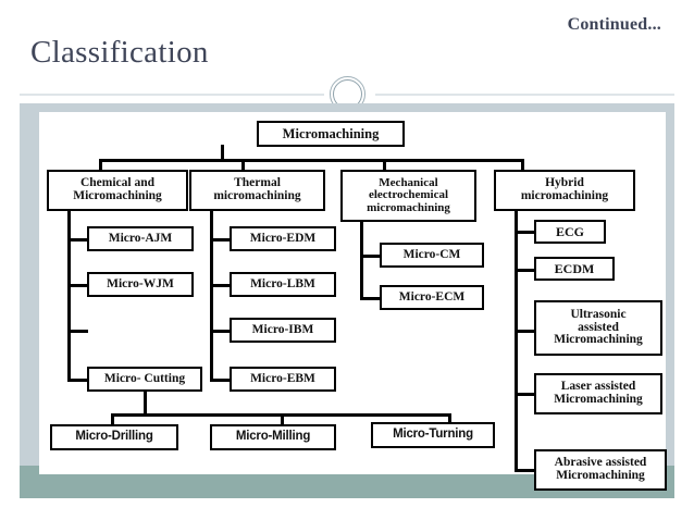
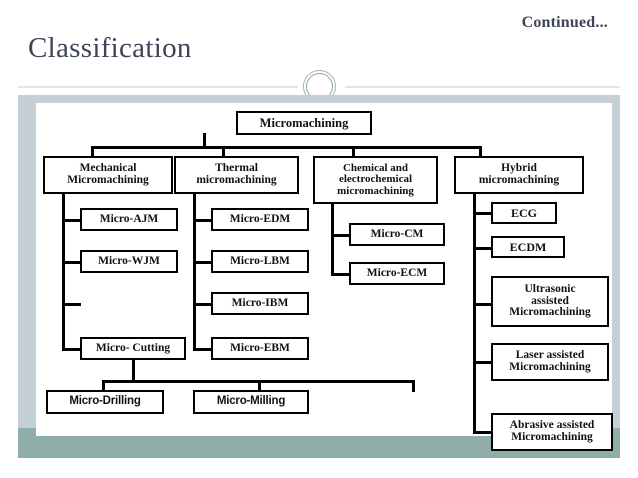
  Continued...
  Classification
  Micromachining
- Chemical and
+ Mechanical
  Micromachining
  Thermal
  micromachining
- Mechanical
+ Chemical and
  electrochemical
  micromachining
  Hybrid
  micromachining
  Micro-AJM
  Micro-WJM
  Micro- Cutting
  Micro-EDM
  Micro-LBM
  Micro-IBM
  Micro-EBM
  Micro-CM
  Micro-ECM
  ECG
  ECDM
  Ultrasonic
  assisted
  Micromachining
  Laser assisted
  Micromachining
  Abrasive assisted
  Micromachining
  Micro-Drilling
  Micro-Milling
- Micro-Turning
